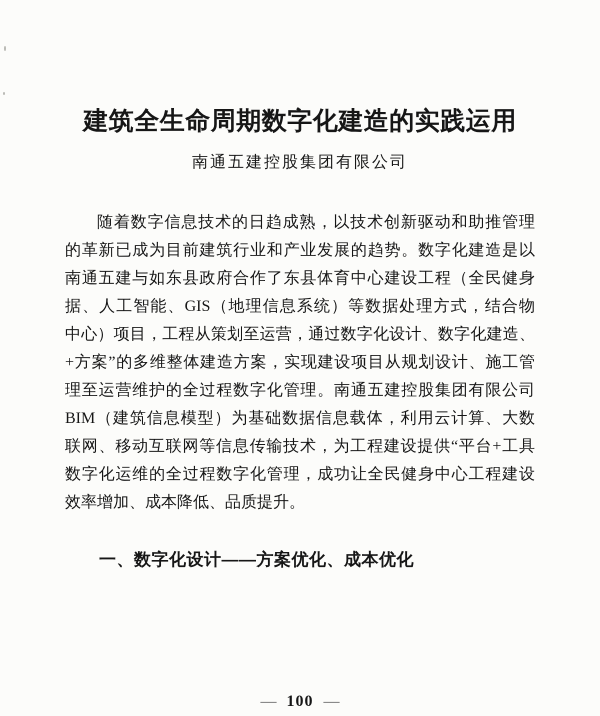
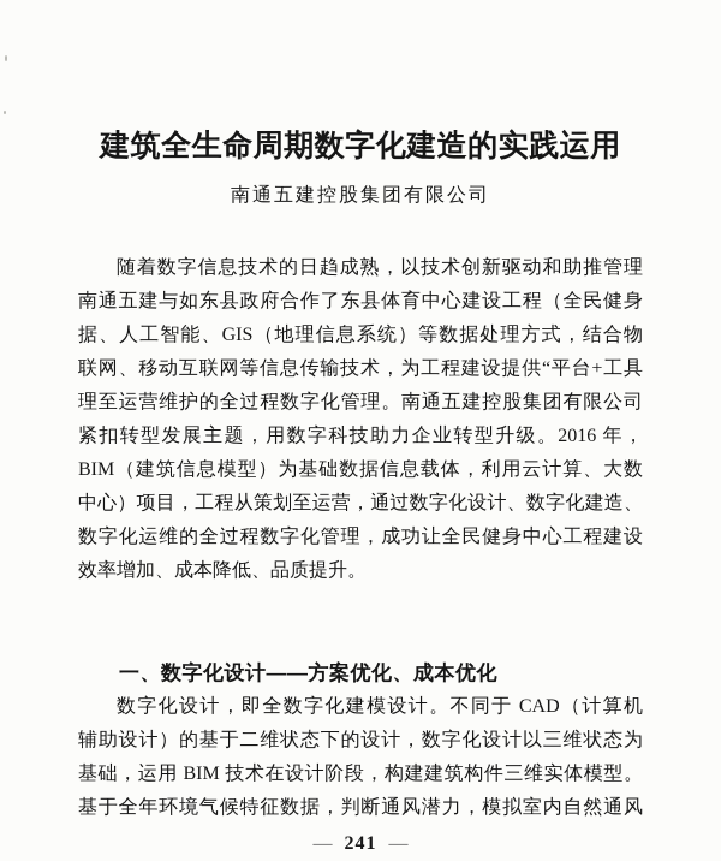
  建筑全生命周期数字化建造的实践运用
  南通五建控股集团有限公司
  随着数字信息技术的日趋成熟，以技术创新驱动和助推管理
- 的革新已成为目前建筑行业和产业发展的趋势。数字化建造是以
  南通五建与如东县政府合作了东县体育中心建设工程（全民健身
  据、人工智能、GIS（地理信息系统）等数据处理方式，结合物
- 中心）项目，工程从策划至运营，通过数字化设计、数字化建造、
+ 联网、移动互联网等信息传输技术，为工程建设提供“平台+工具
- +方案”的多维整体建造方案，实现建设项目从规划设计、施工管
  理至运营维护的全过程数字化管理。南通五建控股集团有限公司
+ 紧扣转型发展主题，用数字科技助力企业转型升级。2016 年，
  BIM（建筑信息模型）为基础数据信息载体，利用云计算、大数
- 联网、移动互联网等信息传输技术，为工程建设提供“平台+工具
+ 中心）项目，工程从策划至运营，通过数字化设计、数字化建造、
  数字化运维的全过程数字化管理，成功让全民健身中心工程建设
  效率增加、成本降低、品质提升。
  一、数字化设计——方案优化、成本优化
+ 数字化设计，即全数字化建模设计。不同于 CAD（计算机
+ 辅助设计）的基于二维状态下的设计，数字化设计以三维状态为
+ 基础，运用 BIM 技术在设计阶段，构建建筑构件三维实体模型。
+ 基于全年环境气候特征数据，判断通风潜力，模拟室内自然通风
- — 100 —
+ — 241 —
